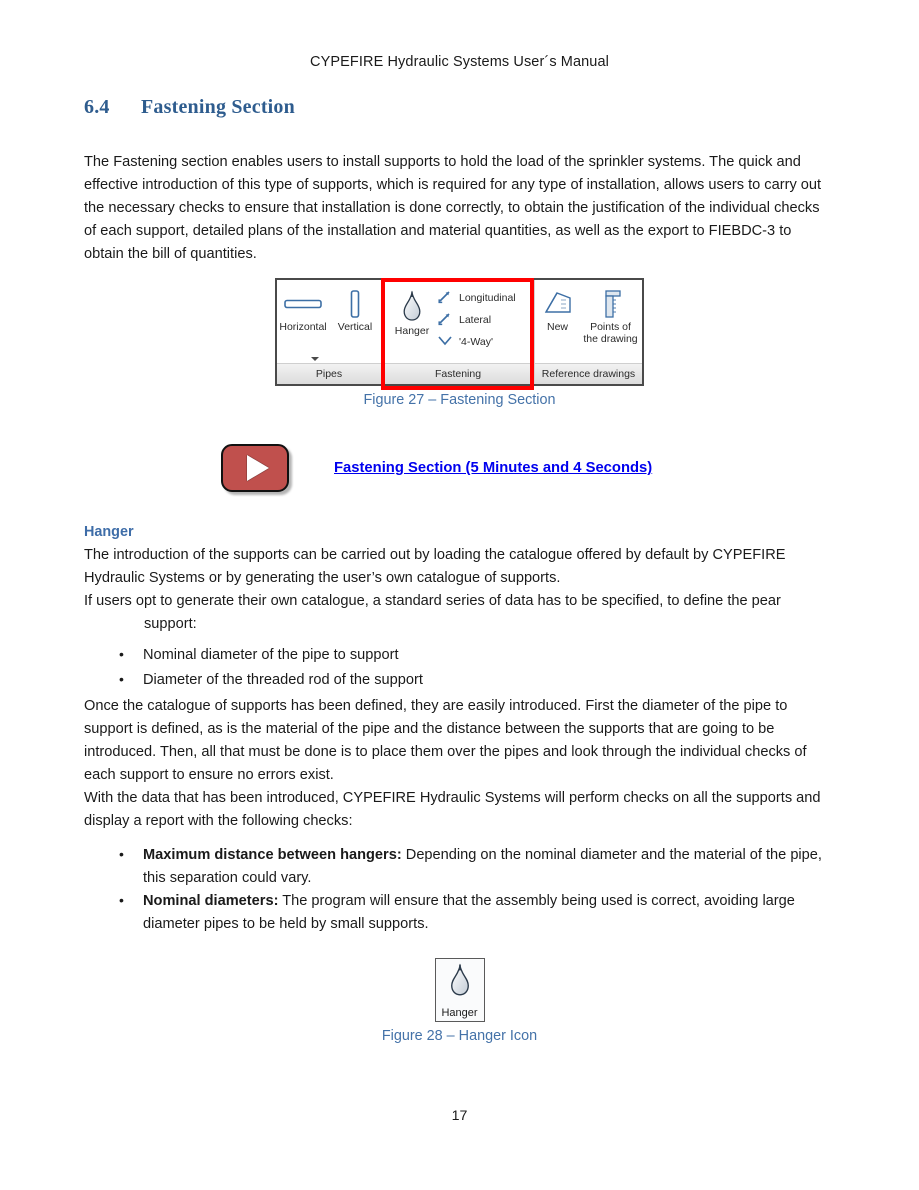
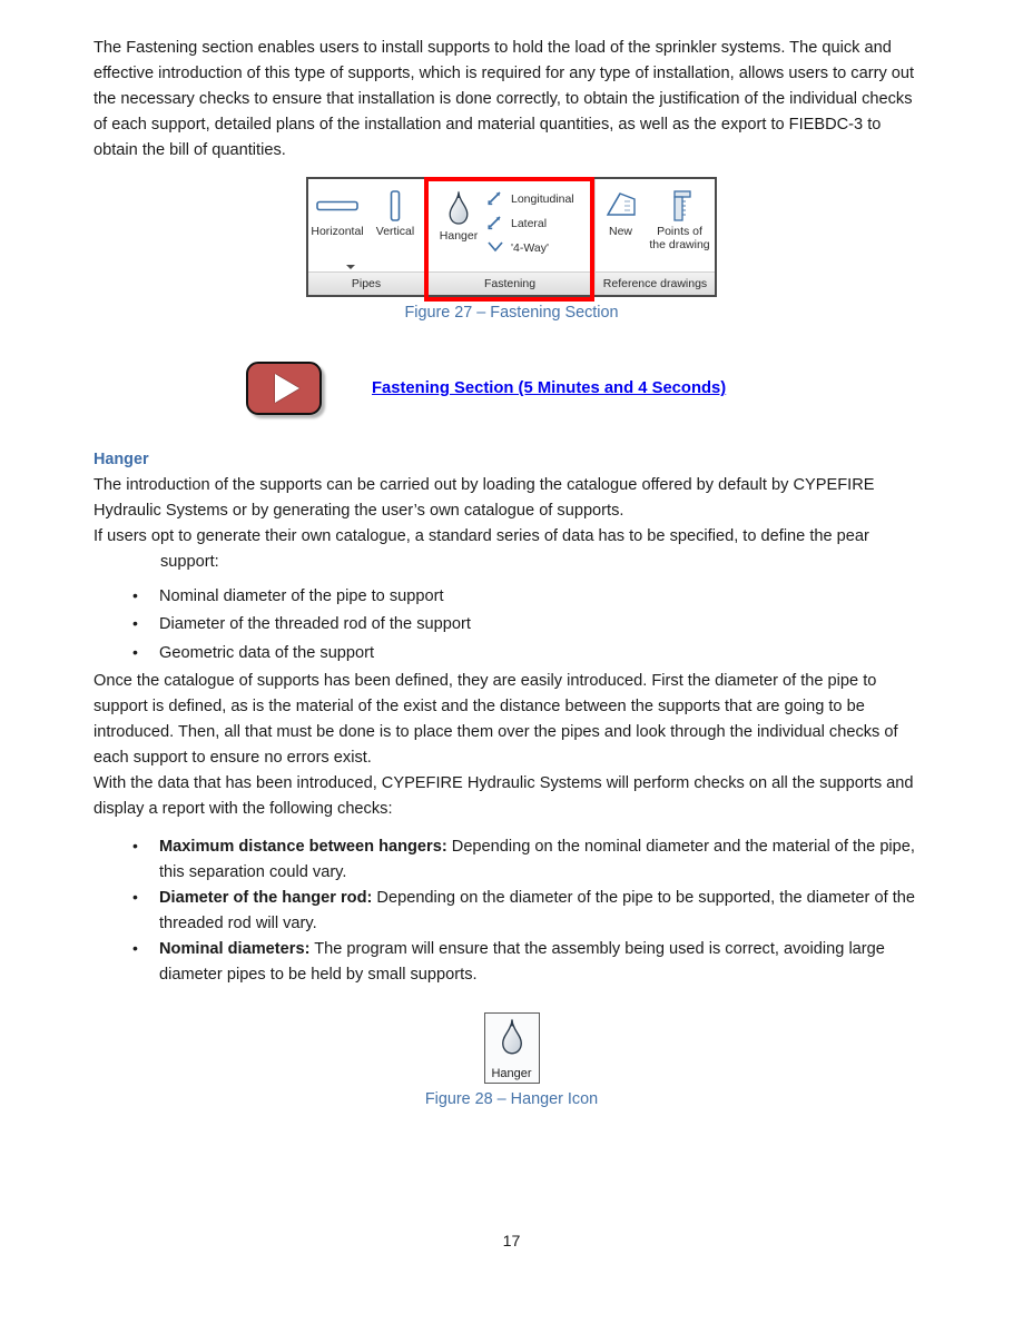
- CYPEFIRE Hydraulic Systems User´s Manual
- 6.4
- Fastening Section
  The Fastening section enables users to install supports to hold the load of the sprinkler systems. The quick and effective introduction of this type of supports, which is required for any type of installation, allows users to carry out the necessary checks to ensure that installation is done correctly, to obtain the justification of the individual checks of each support, detailed plans of the installation and material quantities, as well as the export to FIEBDC-3 to obtain the bill of quantities.
  Horizontal
  Vertical
  Pipes
  Hanger
  Longitudinal
  Lateral
  '4-Way'
  Fastening
  New
  Points of
  the drawing
  Reference drawings
  Figure 27 – Fastening Section
  Fastening Section (5 Minutes and 4 Seconds)
  Hanger
  The introduction of the supports can be carried out by loading the catalogue offered by default by CYPEFIRE Hydraulic Systems or by generating the user’s own catalogue of supports.
  If users opt to generate their own catalogue, a standard series of data has to be specified, to define the pear
  support:
  Nominal diameter of the pipe to support
  Diameter of the threaded rod of the support
+ Geometric data of the support
- Once the catalogue of supports has been defined, they are easily introduced. First the diameter of the pipe to support is defined, as is the material of the pipe and the distance between the supports that are going to be introduced. Then, all that must be done is to place them over the pipes and look through the individual checks of each support to ensure no errors exist.
+ Once the catalogue of supports has been defined, they are easily introduced. First the diameter of the pipe to support is defined, as is the material of the exist and the distance between the supports that are going to be introduced. Then, all that must be done is to place them over the pipes and look through the individual checks of each support to ensure no errors exist.
  With the data that has been introduced, CYPEFIRE Hydraulic Systems will perform checks on all the supports and display a report with the following checks:
  Maximum distance between hangers: Depending on the nominal diameter and the material of the pipe, this separation could vary.
+ Diameter of the hanger rod: Depending on the diameter of the pipe to be supported, the diameter of the threaded rod will vary.
  Nominal diameters: The program will ensure that the assembly being used is correct, avoiding large diameter pipes to be held by small supports.
  Hanger
  Figure 28 – Hanger Icon
  17
